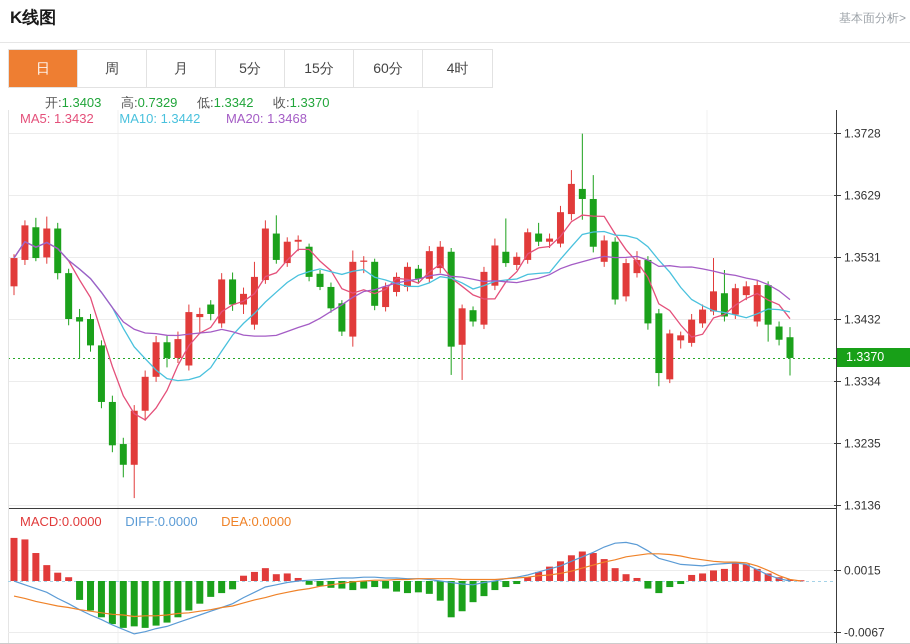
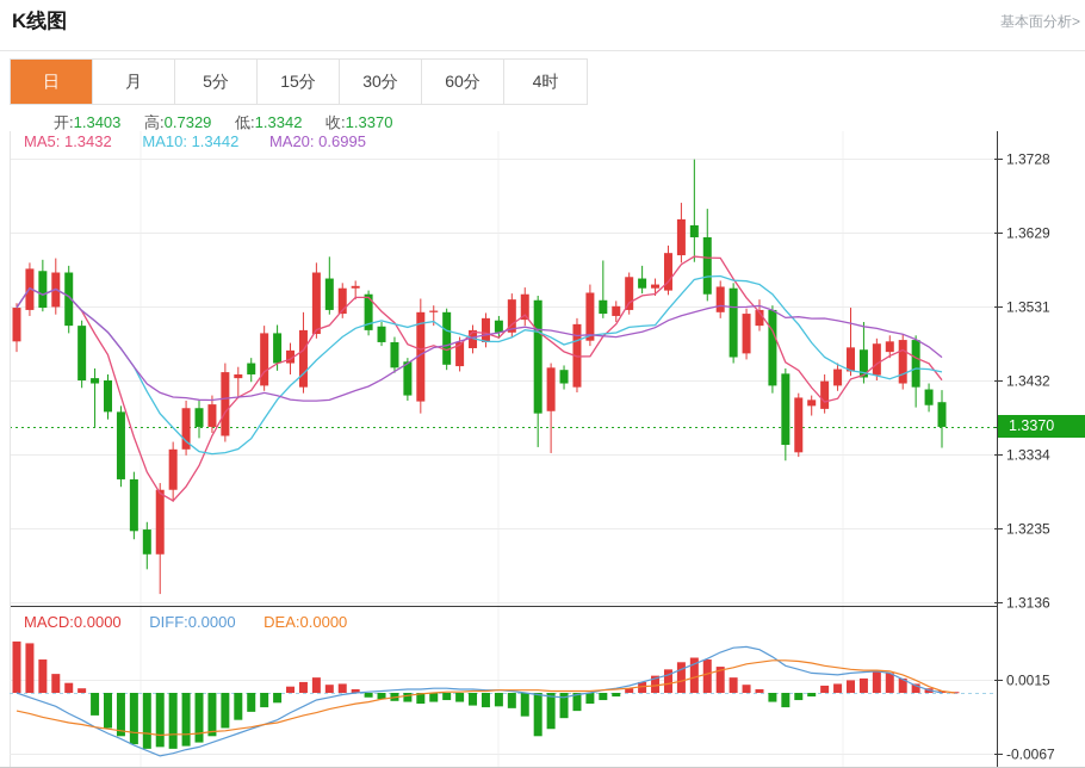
  1.3728
  1.3629
  1.3531
  1.3432
  1.3334
  1.3235
  1.3136
  0.0015
  -0.0067
  K线图
  基本面分析>
  日
- 周
  月
  5分
  15分
+ 30分
  60分
  4时
  开:1.3403 高:0.7329 低:1.3342 收:1.3370
- MA5: 1.3432 MA10: 1.3442 MA20: 1.3468
+ MA5: 1.3432 MA10: 1.3442 MA20: 0.6995
  MACD:0.0000 DIFF:0.0000 DEA:0.0000
  1.3370
